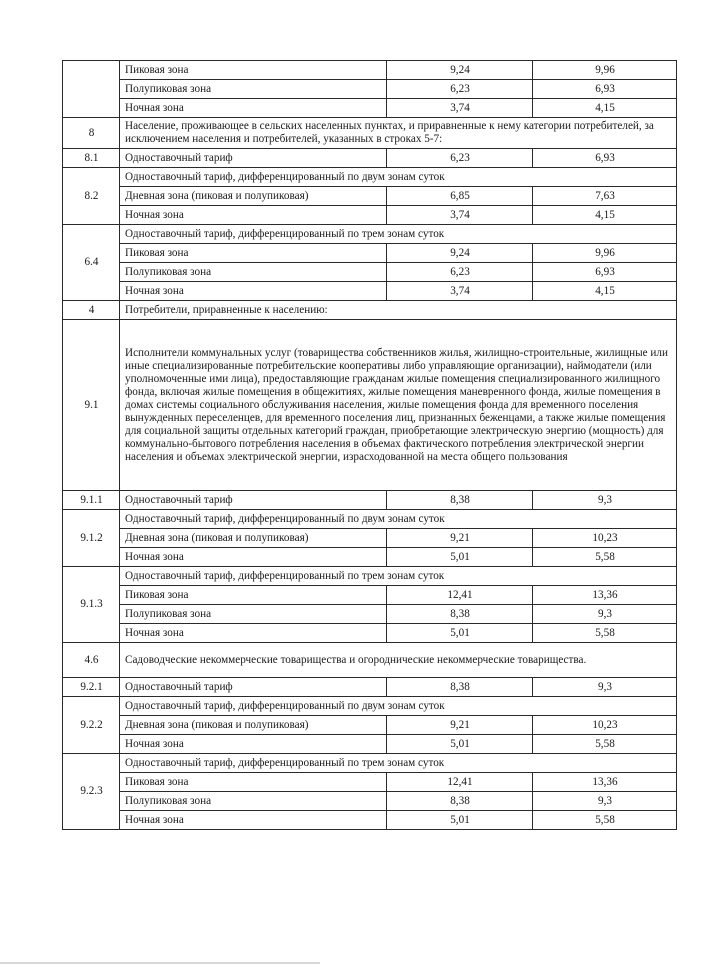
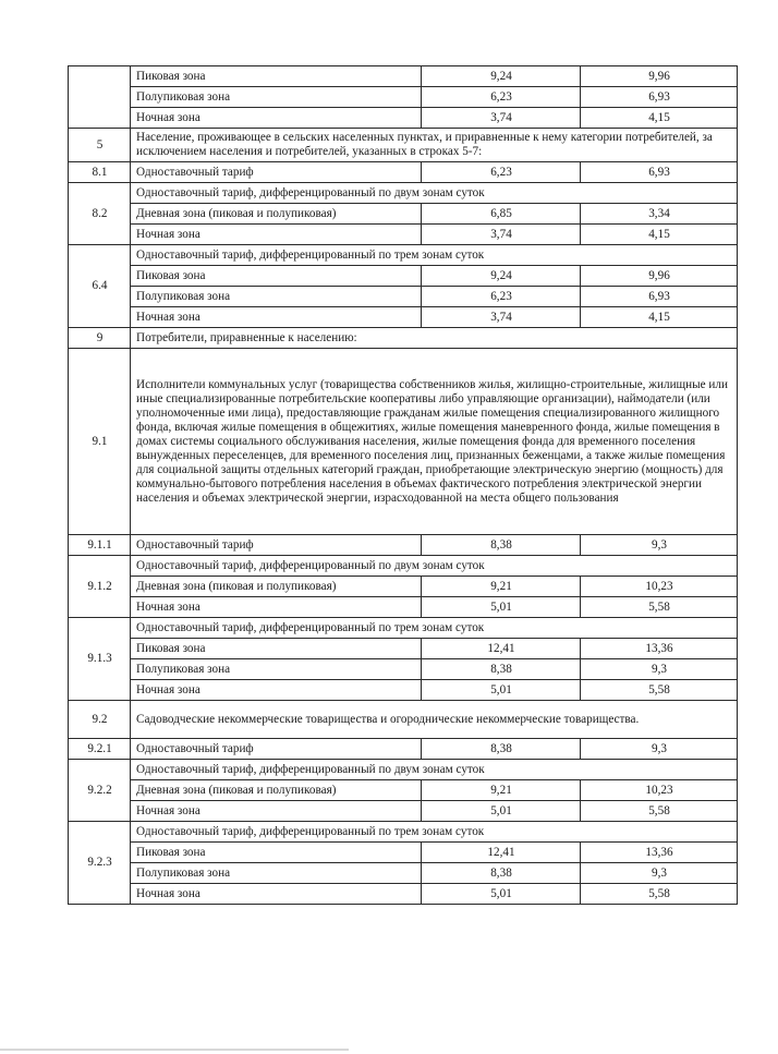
  	Пиковая зона	9,24	9,96
  Полупиковая зона	6,23	6,93
  Ночная зона	3,74	4,15
- 8	Население, проживающее в сельских населенных пунктах, и приравненные к нему категории потребителей, за исключением населения и потребителей, указанных в строках 5-7:
+ 5	Население, проживающее в сельских населенных пунктах, и приравненные к нему категории потребителей, за исключением населения и потребителей, указанных в строках 5-7:
  8.1	Одноставочный тариф	6,23	6,93
  8.2	Одноставочный тариф, дифференцированный по двум зонам суток
- Дневная зона (пиковая и полупиковая)	6,85	7,63
+ Дневная зона (пиковая и полупиковая)	6,85	3,34
  Ночная зона	3,74	4,15
  6.4	Одноставочный тариф, дифференцированный по трем зонам суток
  Пиковая зона	9,24	9,96
  Полупиковая зона	6,23	6,93
  Ночная зона	3,74	4,15
- 4	Потребители, приравненные к населению:
+ 9	Потребители, приравненные к населению:
  9.1	Исполнители коммунальных услуг (товарищества собственников жилья, жилищно-строительные, жилищные или иные специализированные потребительские кооперативы либо управляющие организации), наймодатели (или уполномоченные ими лица), предоставляющие гражданам жилые помещения специализированного жилищного фонда, включая жилые помещения в общежитиях, жилые помещения маневренного фонда, жилые помещения в домах системы социального обслуживания населения, жилые помещения фонда для временного поселения вынужденных переселенцев, для временного поселения лиц, признанных беженцами, а также жилые помещения для социальной защиты отдельных категорий граждан, приобретающие электрическую энергию (мощность) для коммунально-бытового потребления населения в объемах фактического потребления электрической энергии населения и объемах электрической энергии, израсходованной на места общего пользования
  9.1.1	Одноставочный тариф	8,38	9,3
  9.1.2	Одноставочный тариф, дифференцированный по двум зонам суток
  Дневная зона (пиковая и полупиковая)	9,21	10,23
  Ночная зона	5,01	5,58
  9.1.3	Одноставочный тариф, дифференцированный по трем зонам суток
  Пиковая зона	12,41	13,36
  Полупиковая зона	8,38	9,3
  Ночная зона	5,01	5,58
- 4.6	Садоводческие некоммерческие товарищества и огороднические некоммерческие товарищества.
+ 9.2	Садоводческие некоммерческие товарищества и огороднические некоммерческие товарищества.
  9.2.1	Одноставочный тариф	8,38	9,3
  9.2.2	Одноставочный тариф, дифференцированный по двум зонам суток
  Дневная зона (пиковая и полупиковая)	9,21	10,23
  Ночная зона	5,01	5,58
  9.2.3	Одноставочный тариф, дифференцированный по трем зонам суток
  Пиковая зона	12,41	13,36
  Полупиковая зона	8,38	9,3
  Ночная зона	5,01	5,58
